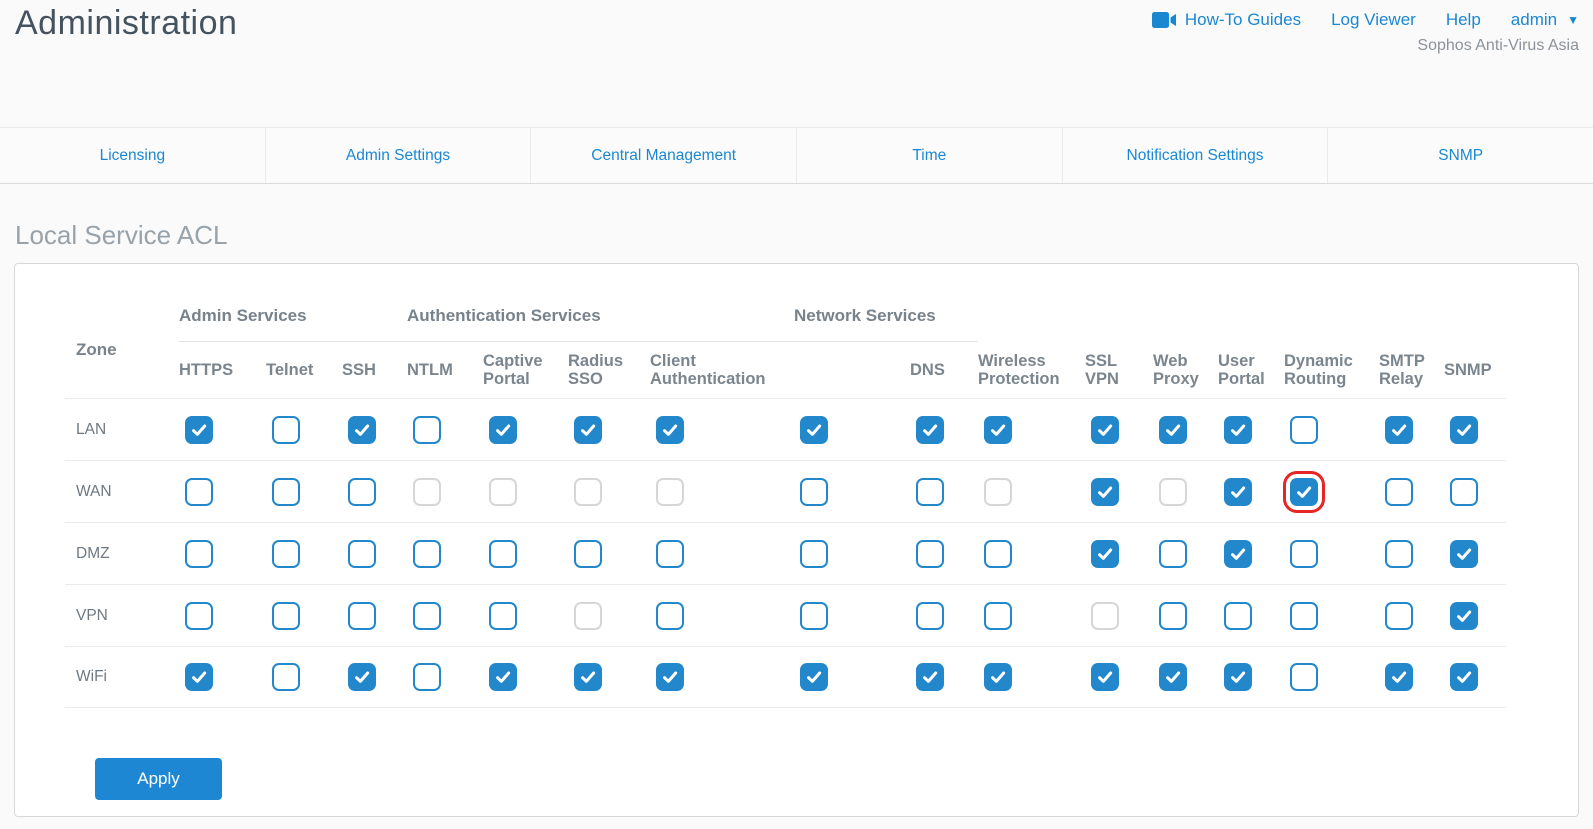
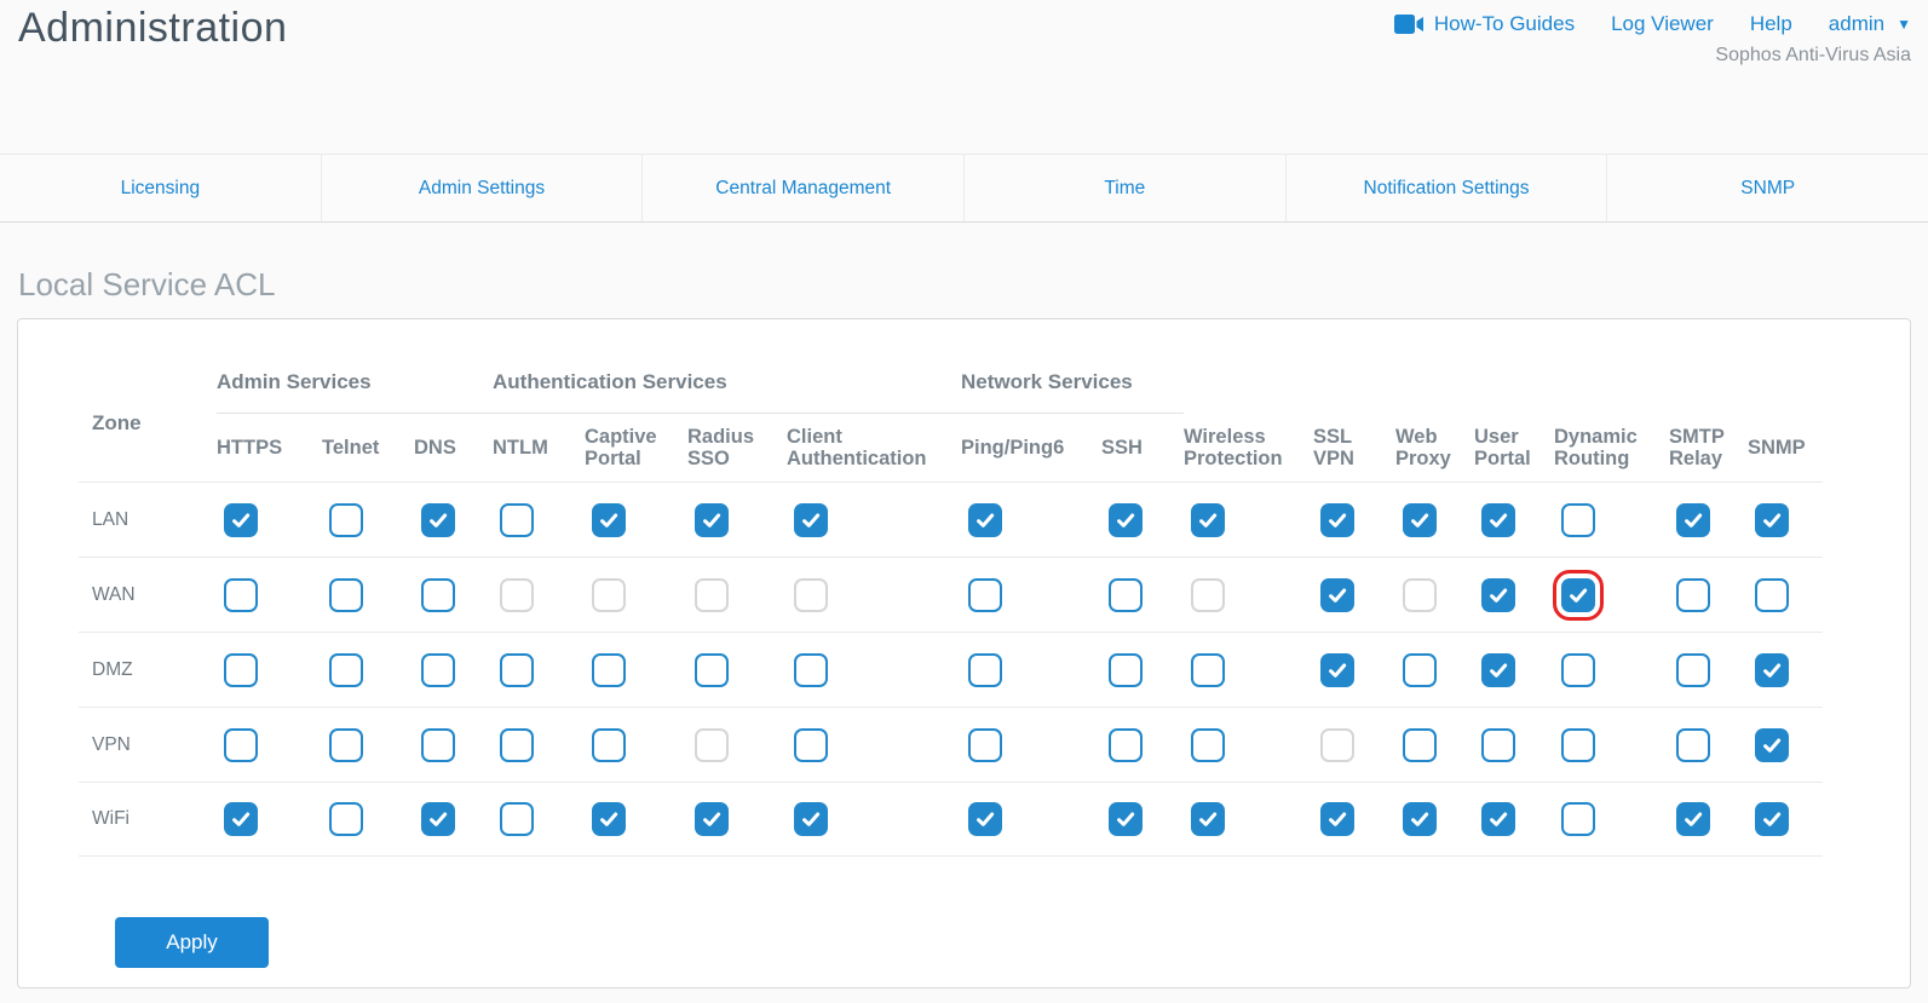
  Administration
  How-To Guides
  Log Viewer
  Help
  admin
  ▼
  Sophos Anti-Virus Asia
  Licensing
  Admin Settings
  Central Management
  Time
  Notification Settings
  SNMP
  Local Service ACL
  Zone
  Admin Services
  Authentication Services
  Network Services
  HTTPS
  Telnet
- SSH
+ DNS
  NTLM
  Captive Portal
  Radius SSO
  Client Authentication
+ Ping/Ping6
- DNS
+ SSH
  Wireless Protection
  SSL VPN
  Web Proxy
  User Portal
  Dynamic Routing
  SMTP Relay
  SNMP
  LAN
  WAN
  DMZ
  VPN
  WiFi
  Apply
